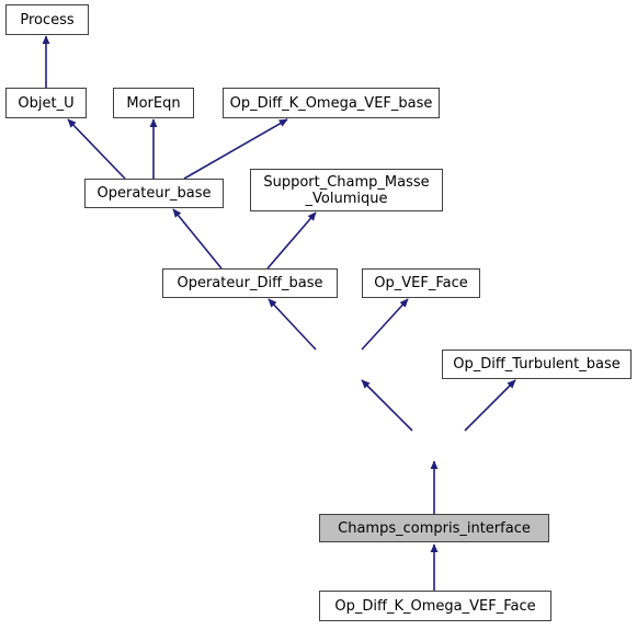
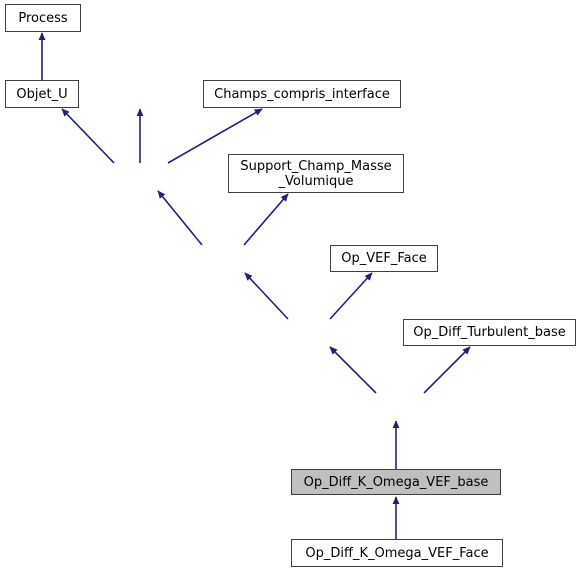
  Process
  Objet_U
- MorEqn
- Op_Diff_K_Omega_VEF_base
+ Champs_compris_interface
- Operateur_base
  Support_Champ_Masse
  _Volumique
- Operateur_Diff_base
  Op_VEF_Face
  Op_Diff_Turbulent_base
- Champs_compris_interface
+ Op_Diff_K_Omega_VEF_base
  Op_Diff_K_Omega_VEF_Face
